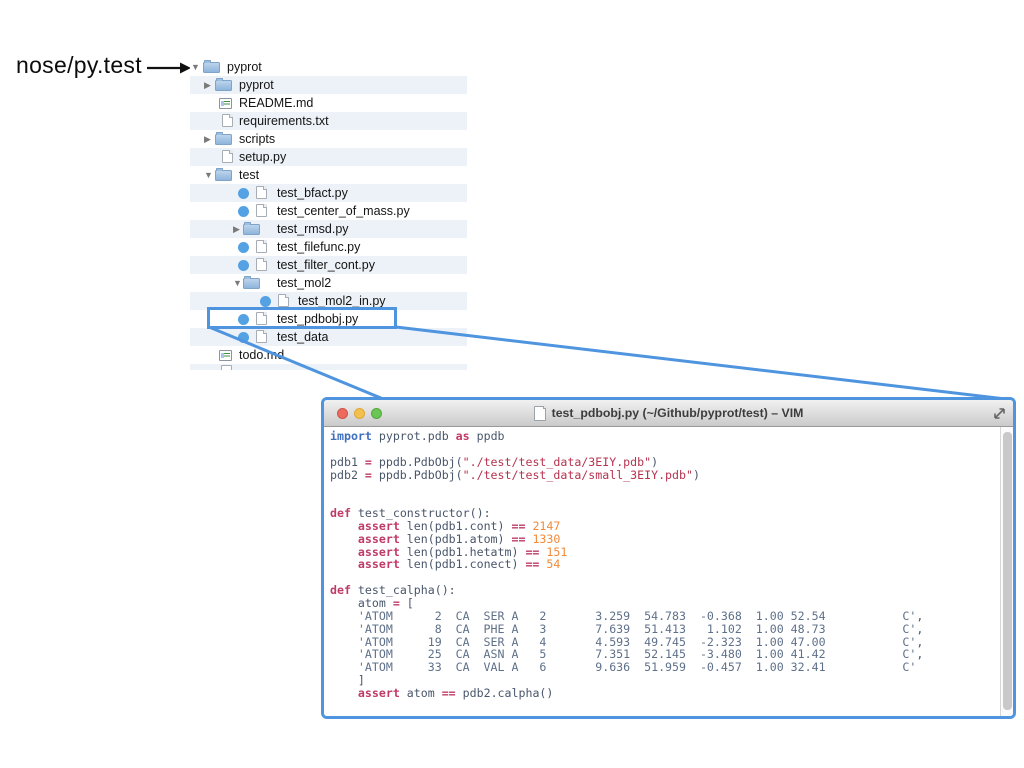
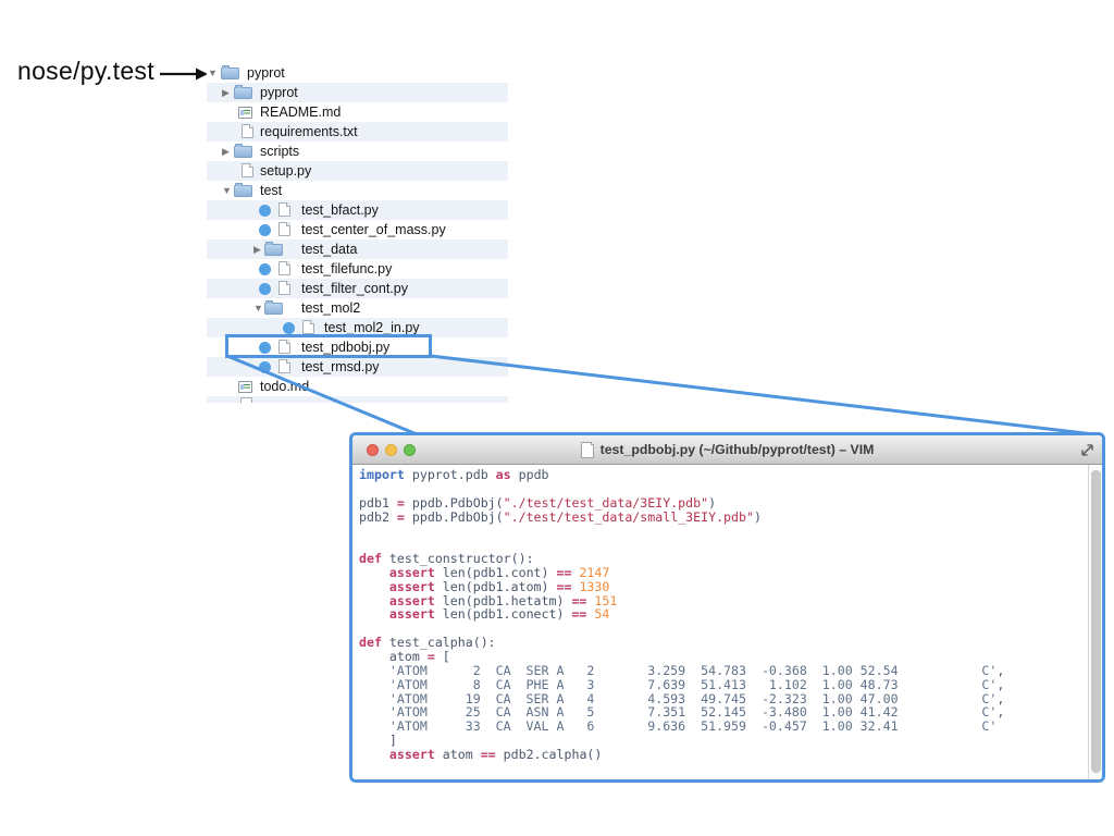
  nose/py.test
  ▼
  pyprot
  ▶
  pyprot
  README.md
  requirements.txt
  ▶
  scripts
  setup.py
  ▼
  test
  test_bfact.py
  test_center_of_mass.py
  ▶
- test_rmsd.py
+ test_data
  test_filefunc.py
  test_filter_cont.py
  ▼
  test_mol2
  test_mol2_in.py
  test_pdbobj.py
- test_data
+ test_rmsd.py
  todo.md
  test_pdbobj.py (~/Github/pyprot/test) – VIM
  import pyprot.pdb as ppdb
  pdb1 = ppdb.PdbObj("./test/test_data/3EIY.pdb")
  pdb2 = ppdb.PdbObj("./test/test_data/small_3EIY.pdb")
  def test_constructor():
  assert len(pdb1.cont) == 2147
  assert len(pdb1.atom) == 1330
  assert len(pdb1.hetatm) == 151
  assert len(pdb1.conect) == 54
  def test_calpha():
  atom = [
  'ATOM 2 CA SER A 2 3.259 54.783 -0.368 1.00 52.54 C',
  'ATOM 8 CA PHE A 3 7.639 51.413 1.102 1.00 48.73 C',
  'ATOM 19 CA SER A 4 4.593 49.745 -2.323 1.00 47.00 C',
  'ATOM 25 CA ASN A 5 7.351 52.145 -3.480 1.00 41.42 C',
  'ATOM 33 CA VAL A 6 9.636 51.959 -0.457 1.00 32.41 C'
  ]
  assert atom == pdb2.calpha()
